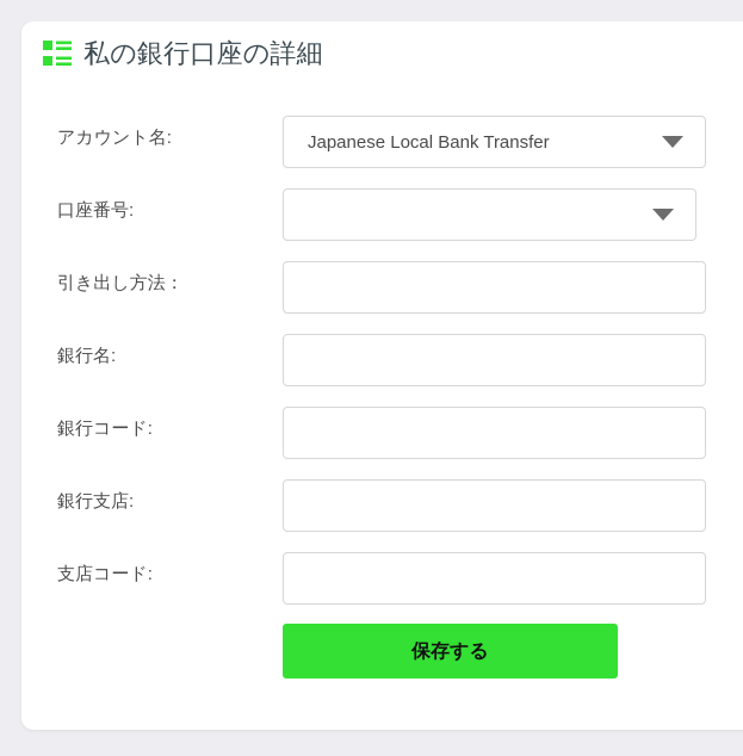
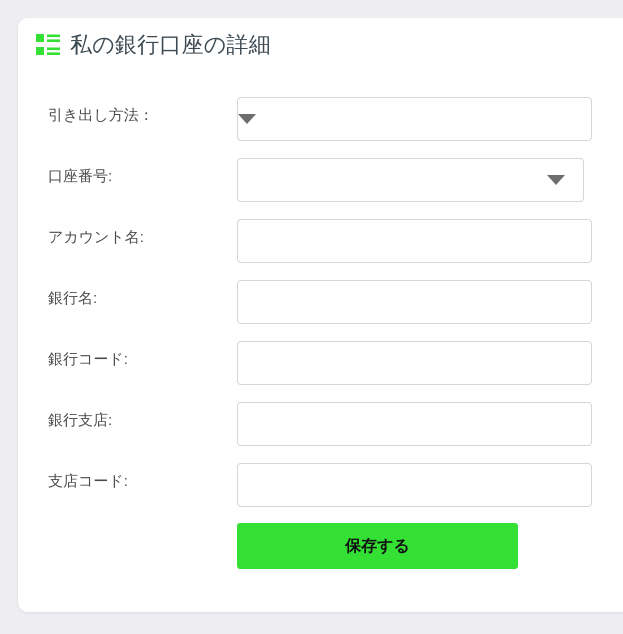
  私の銀行口座の詳細
- アカウント名:
+ 引き出し方法：
- Japanese Local Bank Transfer
  口座番号:
- 引き出し方法：
+ アカウント名:
  銀行名:
  銀行コード:
  銀行支店:
  支店コード:
  保存する
